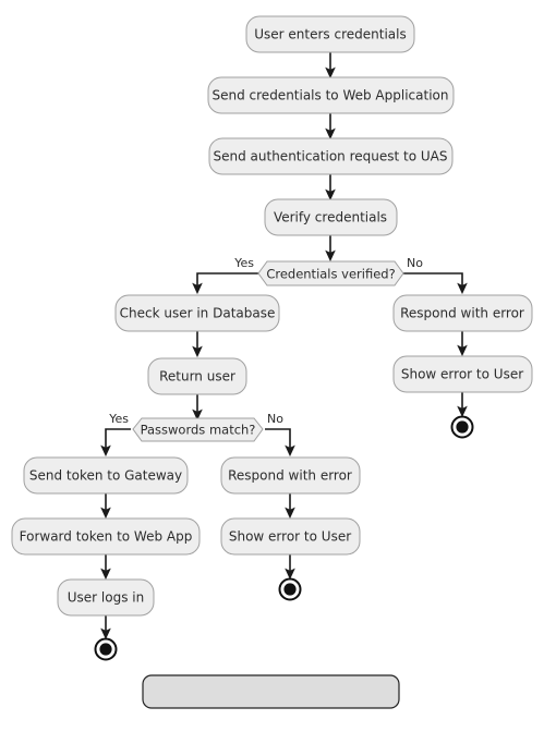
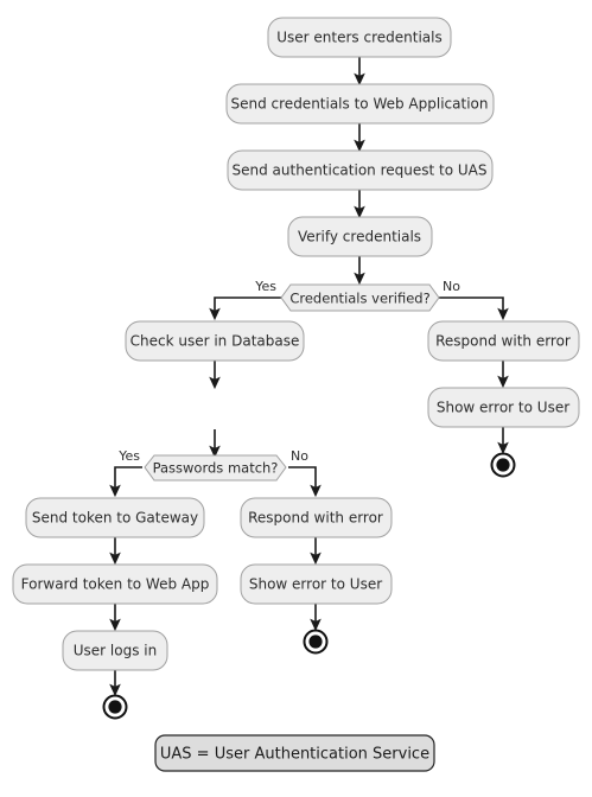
  User enters credentials
  Send credentials to Web Application
  Send authentication request to UAS
  Verify credentials
  Credentials verified?
  Yes
  No
  Check user in Database
- Return user
  Passwords match?
  Yes
  No
  Send token to Gateway
  Forward token to Web App
  User logs in
  Respond with error
  Show error to User
  Respond with error
  Show error to User
+ UAS = User Authentication Service
